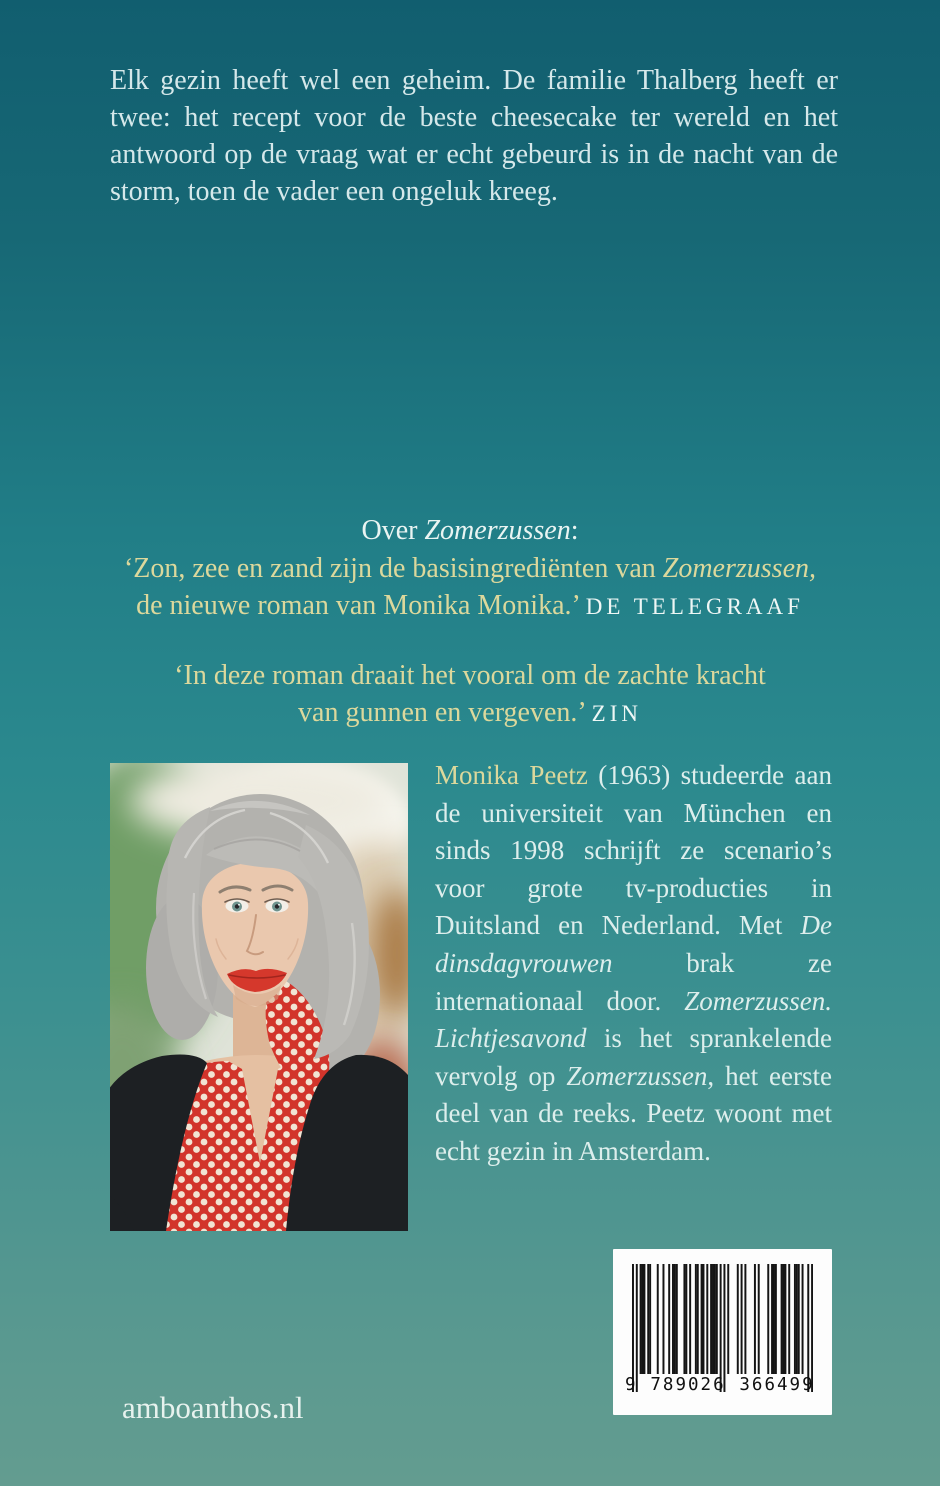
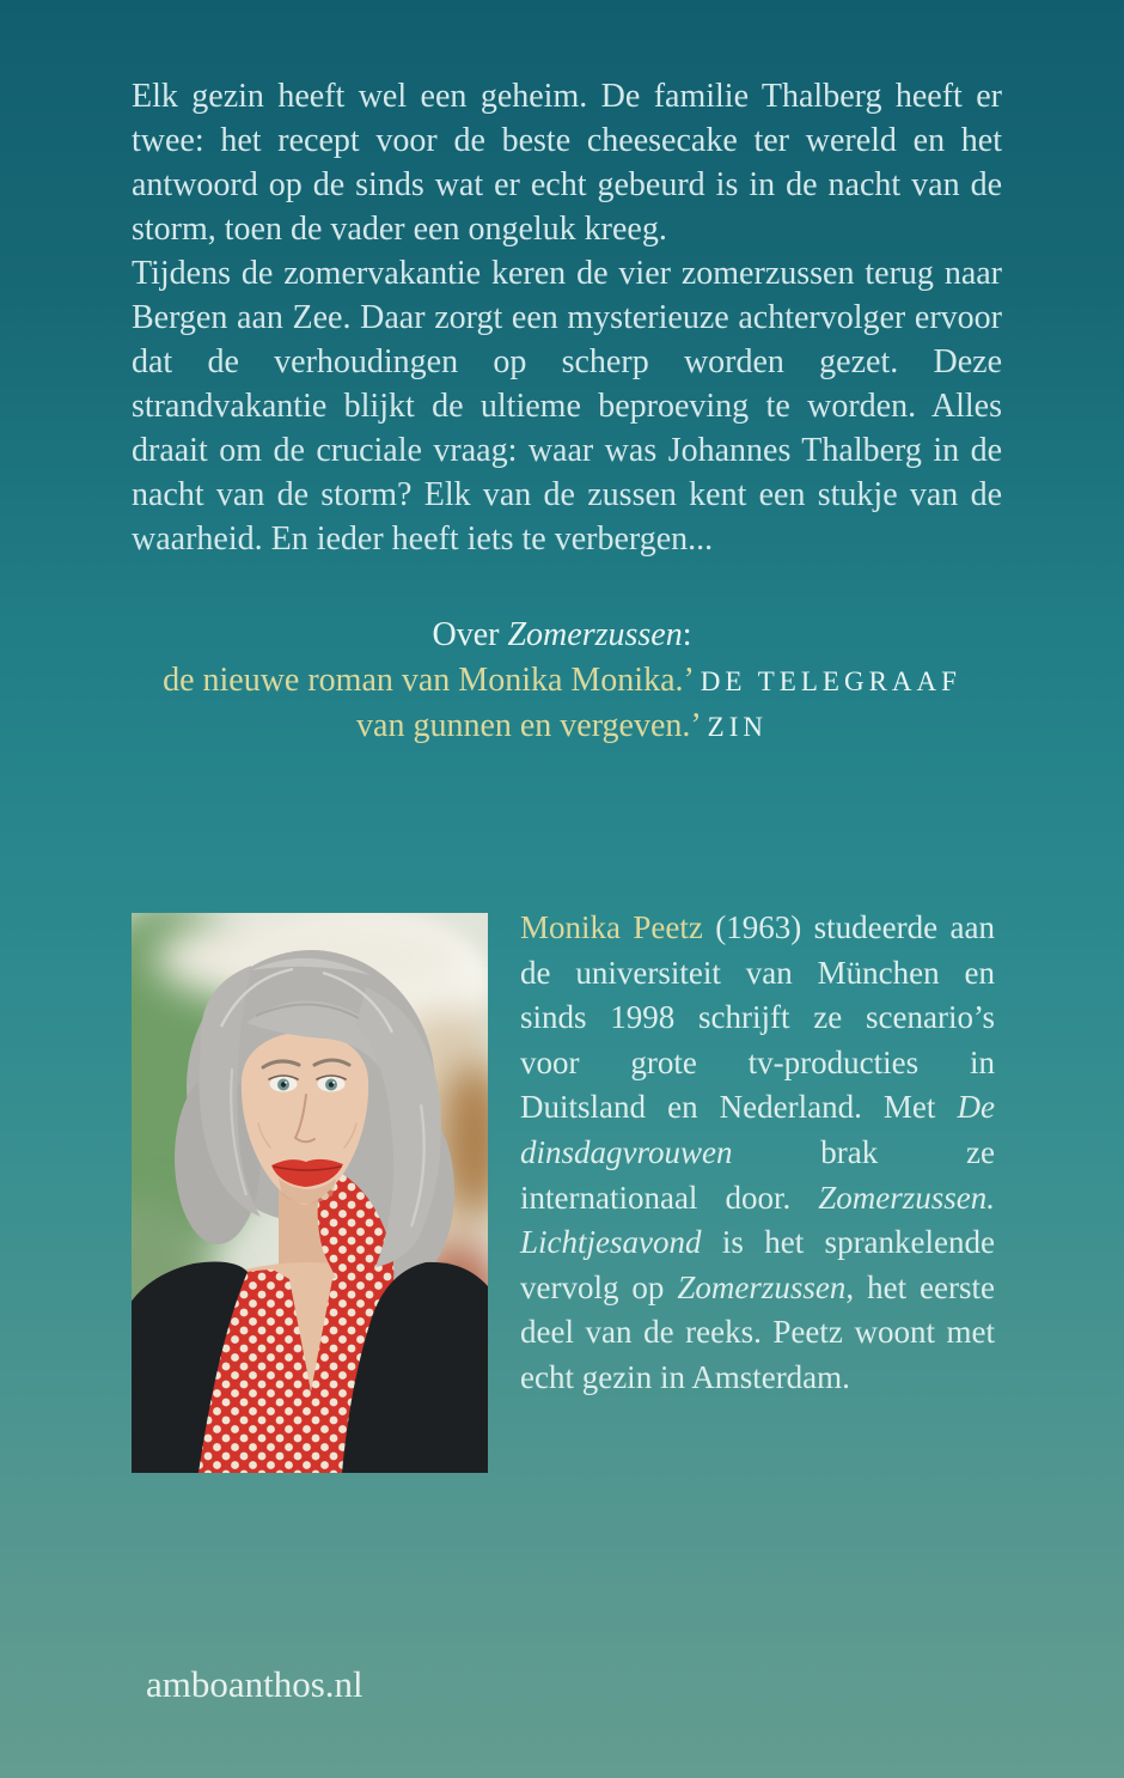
- Elk gezin heeft wel een geheim. De familie Thalberg heeft er twee: het recept voor de beste cheesecake ter wereld en het antwoord op de vraag wat er echt gebeurd is in de nacht van de storm, toen de vader een ongeluk kreeg.
+ Elk gezin heeft wel een geheim. De familie Thalberg heeft er twee: het recept voor de beste cheesecake ter wereld en het antwoord op de sinds wat er echt gebeurd is in de nacht van de storm, toen de vader een ongeluk kreeg.
+ Tijdens de zomervakantie keren de vier zomerzussen terug naar Bergen aan Zee. Daar zorgt een mysterieuze achtervolger ervoor dat de verhoudingen op scherp worden gezet. Deze strandvakantie blijkt de ultieme beproeving te worden. Alles draait om de cruciale vraag: waar was Johannes Thalberg in de nacht van de storm? Elk van de zussen kent een stukje van de waarheid. En ieder heeft iets te verbergen...
  Over Zomerzussen:
- ‘Zon, zee en zand zijn de basisingrediënten van Zomerzussen,
  de nieuwe roman van Monika Monika.’ DE TELEGRAAF
- ‘In deze roman draait het vooral om de zachte kracht
  van gunnen en vergeven.’ ZIN
  Monika Peetz (1963) studeerde aan de universiteit van München en sinds 1998 schrijft ze scenario’s voor grote tv-producties in Duitsland en Nederland. Met De dinsdagvrouwen brak ze internationaal door. Zomerzussen. Lichtjesavond is het sprankelende vervolg op Zomerzussen, het eerste deel van de reeks. Peetz woont met echt gezin in Amsterdam.
  amboanthos.nl
- 9
- 789026
- 366499
